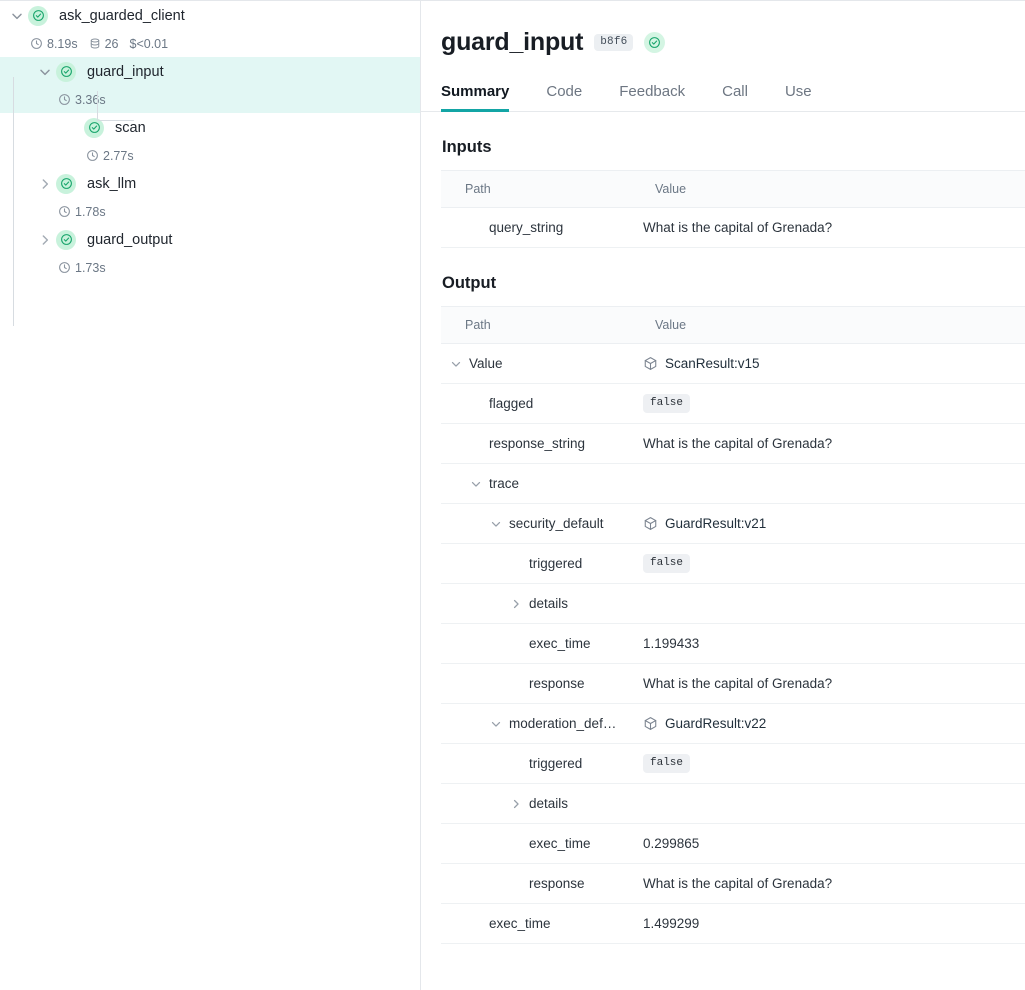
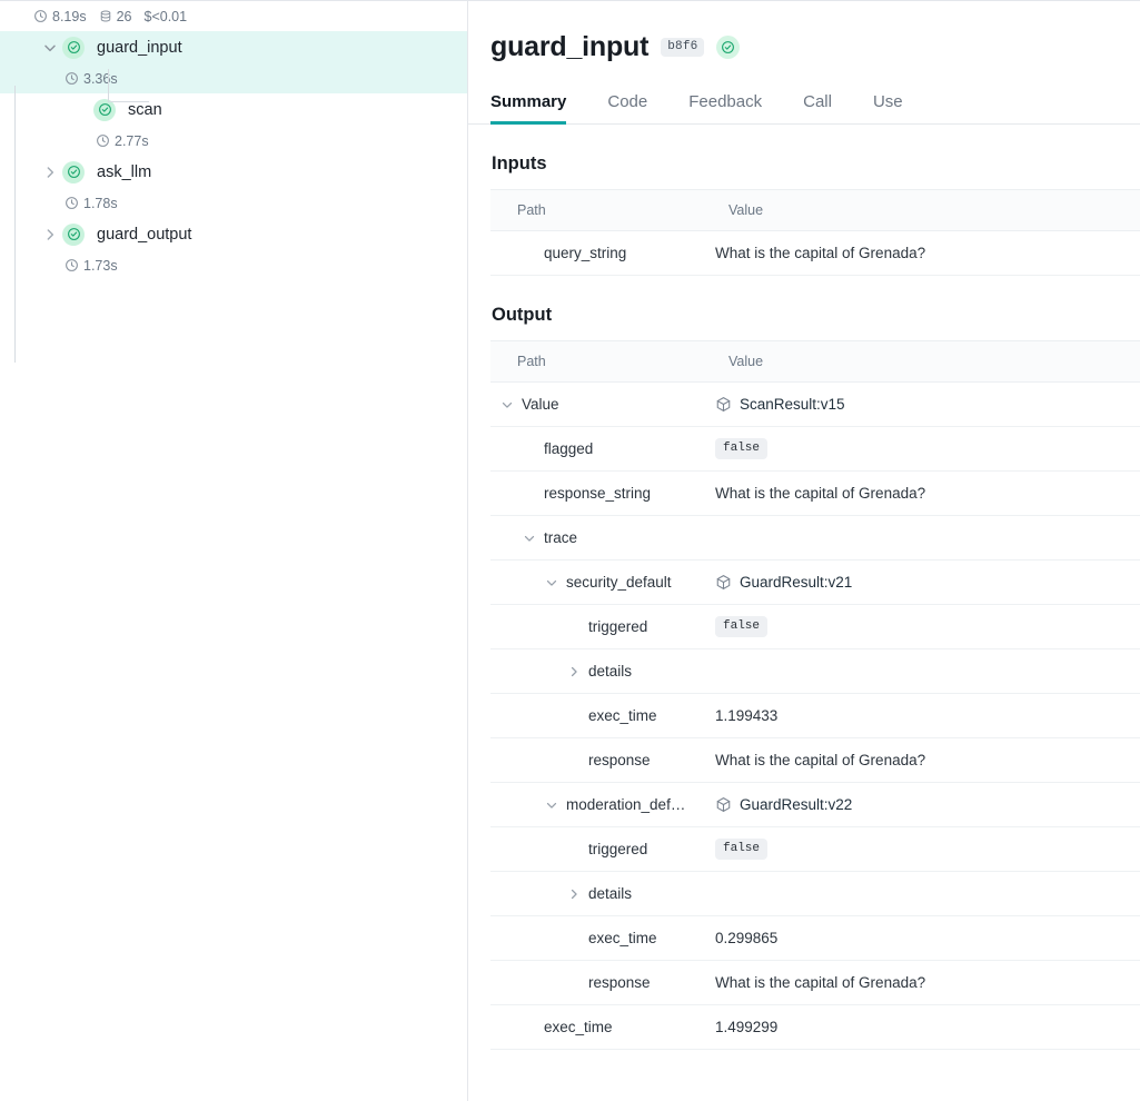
- ask_guarded_client
  8.19s
  26
  $<0.01
  guard_input
  3.36s
  scan
  2.77s
  ask_llm
  1.78s
  guard_output
  1.73s
  guard_input
  b8f6
  Summary
  Code
  Feedback
  Call
  Use
  Inputs
  Path	Value
  query_string	What is the capital of Grenada?
  Output
  Path	Value
  Value	ScanResult:v15
  flagged	false
  response_string	What is the capital of Grenada?
  trace
  security_default	GuardResult:v21
  triggered	false
  details
  exec_time	1.199433
  response	What is the capital of Grenada?
  moderation_def…	GuardResult:v22
  triggered	false
  details
  exec_time	0.299865
  response	What is the capital of Grenada?
  exec_time	1.499299
